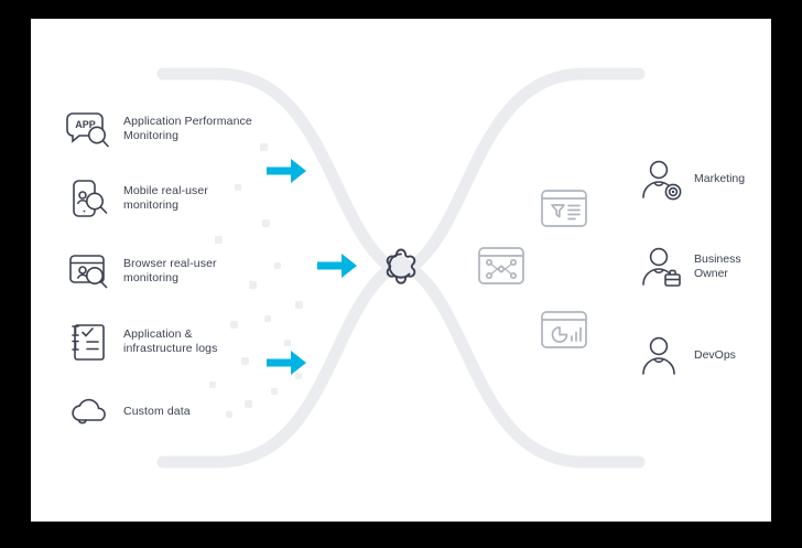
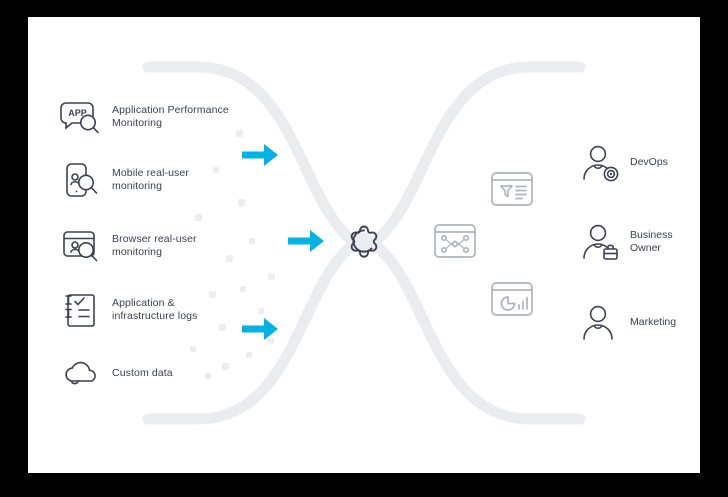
  APP
  Application Performance
  Monitoring
  Mobile real-user
  monitoring
  Browser real-user
  monitoring
  Application &
  infrastructure logs
  Custom data
- Marketing
+ DevOps
  Business
  Owner
- DevOps
+ Marketing
